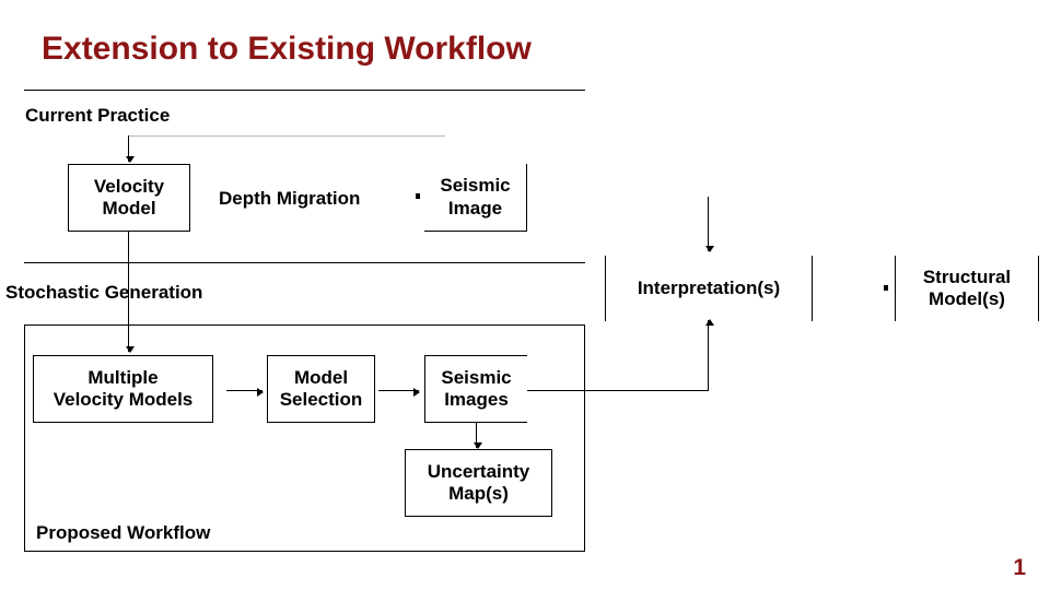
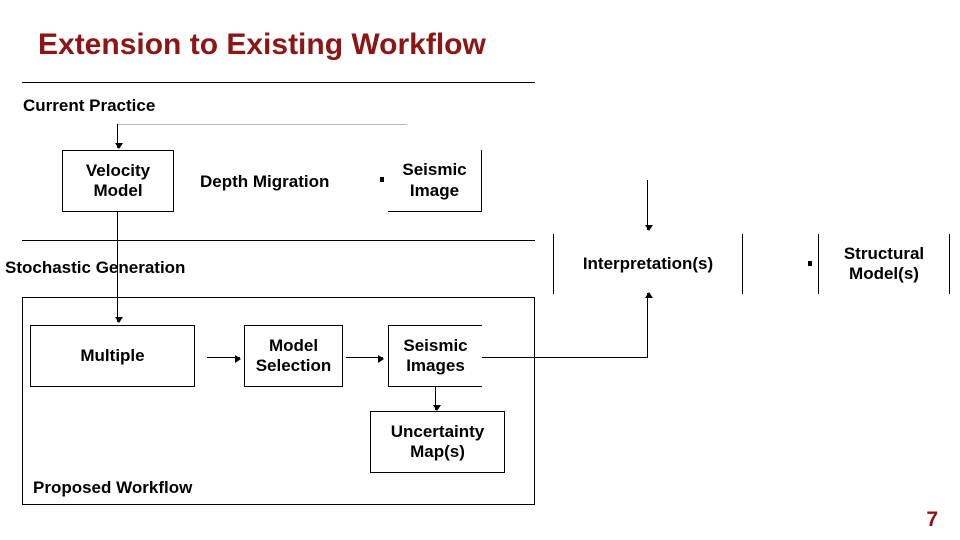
  Extension to Existing Workflow
  Current Practice
  Velocity
  Model
  Depth Migration
  Seismic
  Image
  Stochastic Generation
  Multiple
- Velocity Models
  Model
  Selection
  Seismic
  Images
  Uncertainty
  Map(s)
  Proposed Workflow
  Interpretation(s)
  Structural
  Model(s)
- 1
+ 7
